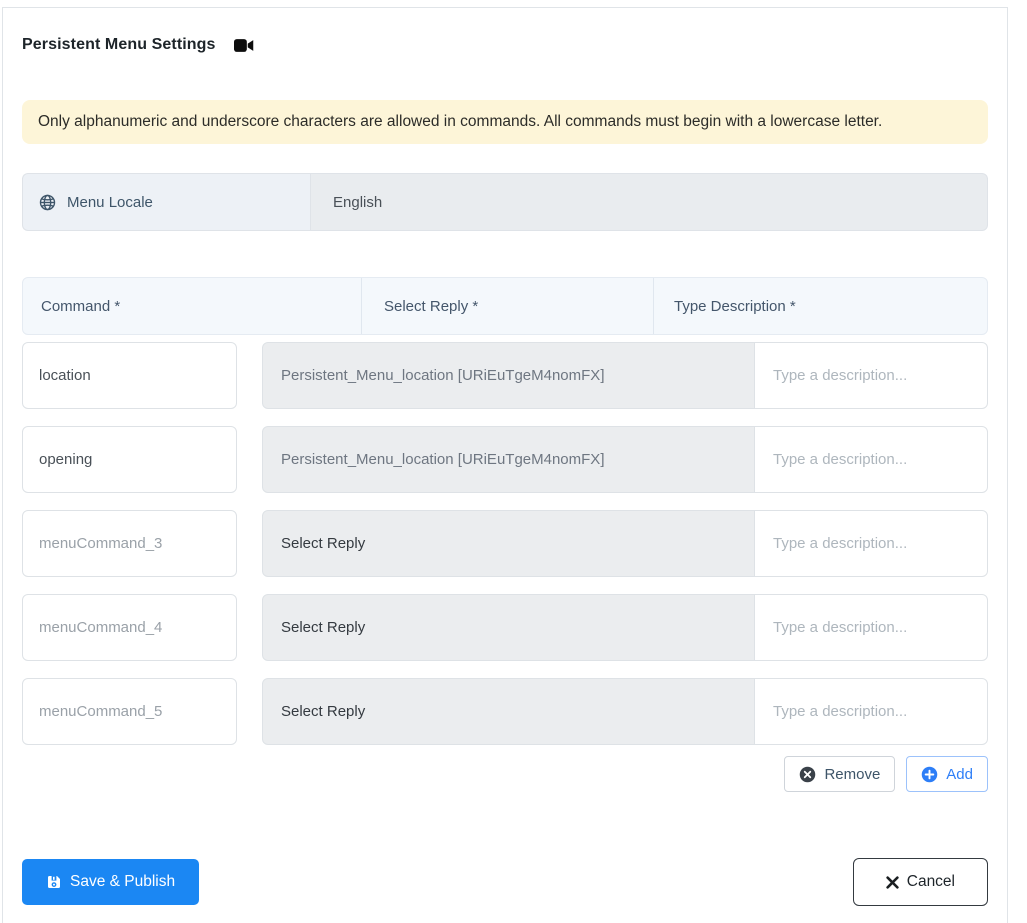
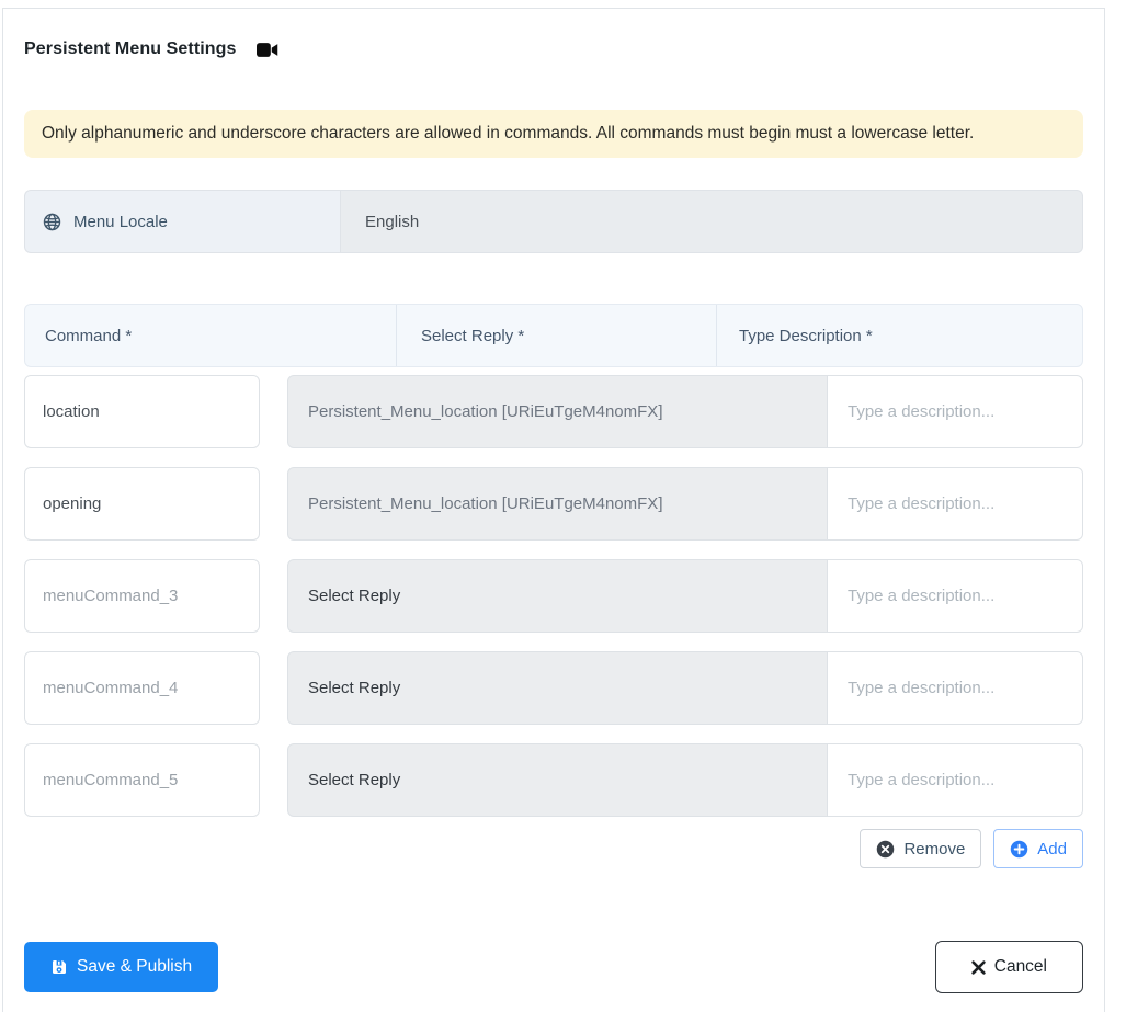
  Persistent Menu Settings
- Only alphanumeric and underscore characters are allowed in commands. All commands must begin with a lowercase letter.
+ Only alphanumeric and underscore characters are allowed in commands. All commands must begin must a lowercase letter.
  Menu Locale
  English
  Command *
  Select Reply *
  Type Description *
  location
  Persistent_Menu_location [URiEuTgeM4nomFX]
  Type a description...
  opening
  Persistent_Menu_location [URiEuTgeM4nomFX]
  Type a description...
  menuCommand_3
  Select Reply
  Type a description...
  menuCommand_4
  Select Reply
  Type a description...
  menuCommand_5
  Select Reply
  Type a description...
  Remove
  Add
  Save & Publish
  Cancel
